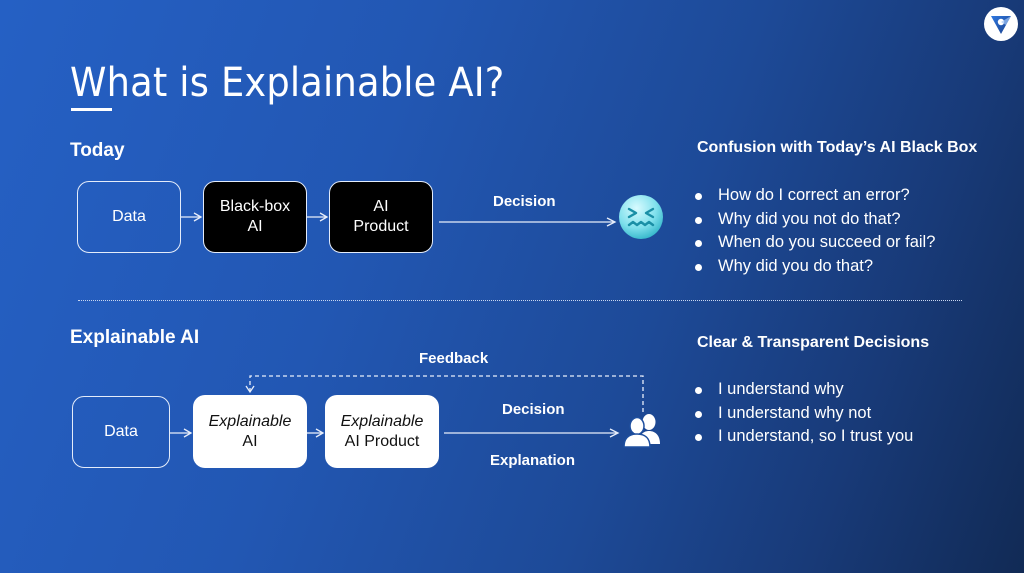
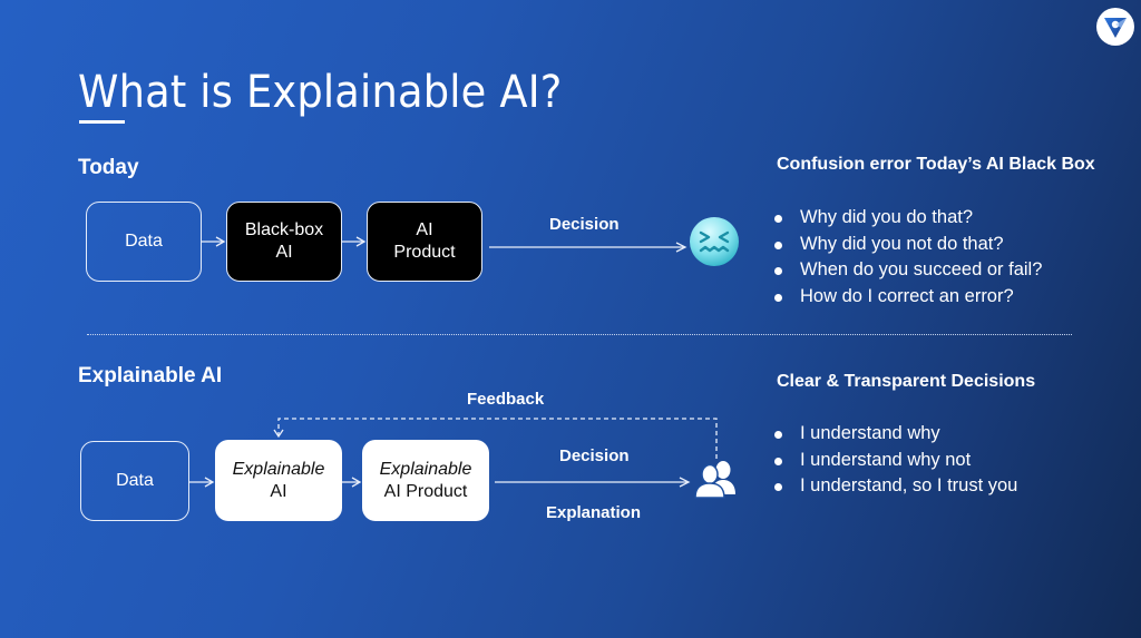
  What is Explainable AI?
  Today
  Data
  Black-box
  AI
  AI
  Product
  Decision
- Confusion with Today’s AI Black Box
+ Confusion error Today’s AI Black Box
- How do I correct an error?
+ Why did you do that?
  Why did you not do that?
  When do you succeed or fail?
- Why did you do that?
+ How do I correct an error?
  Explainable AI
  Feedback
  Data
  Explainable
  AI
  Explainable
  AI Product
  Decision
  Explanation
  Clear & Transparent Decisions
  I understand why
  I understand why not
  I understand, so I trust you
